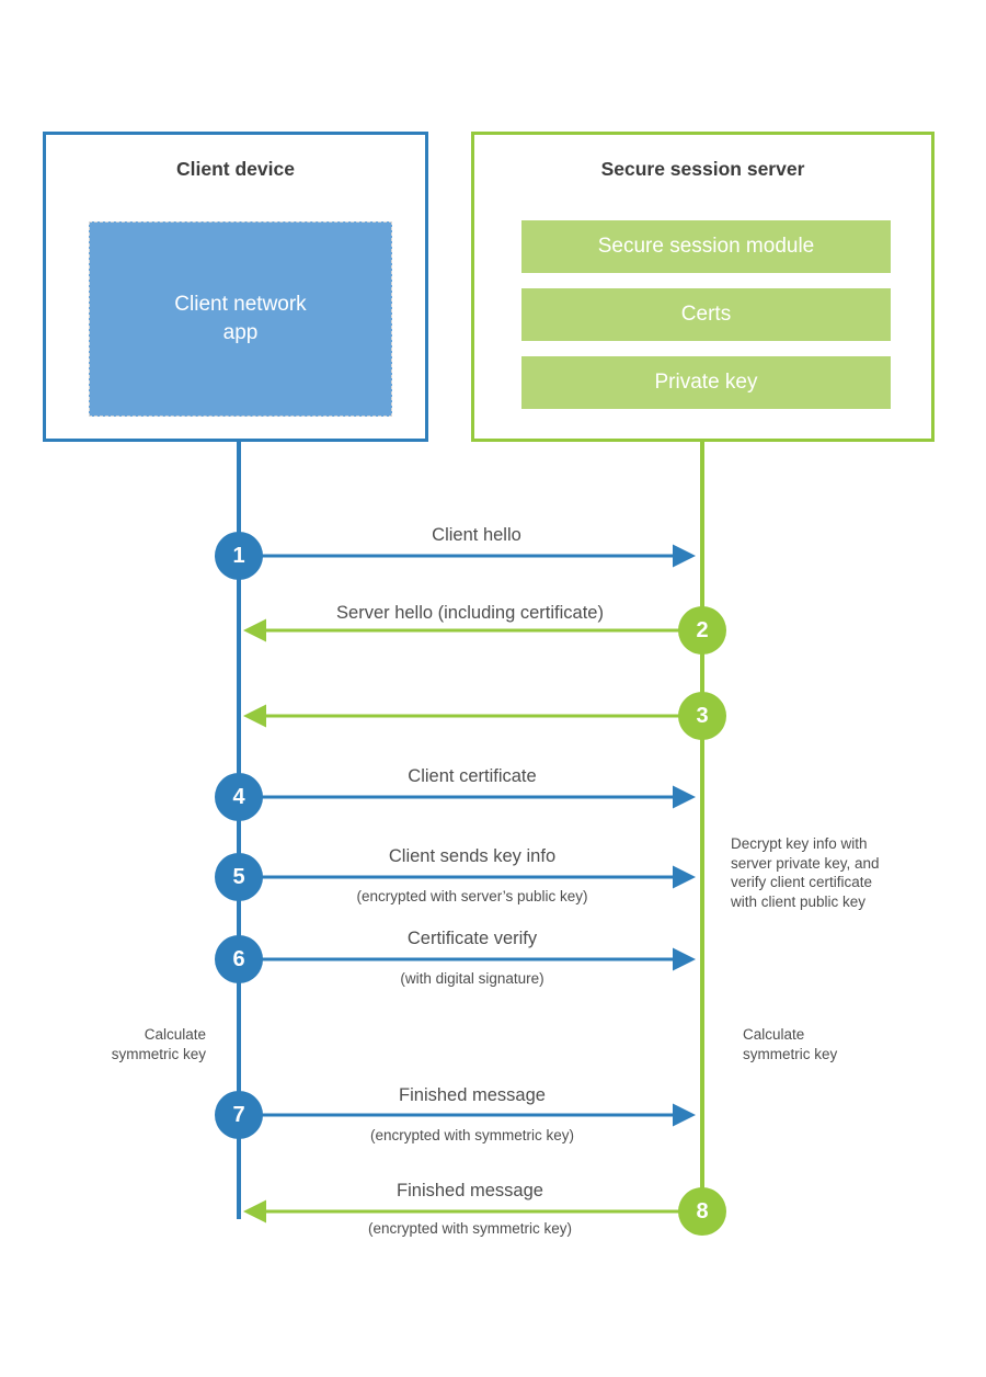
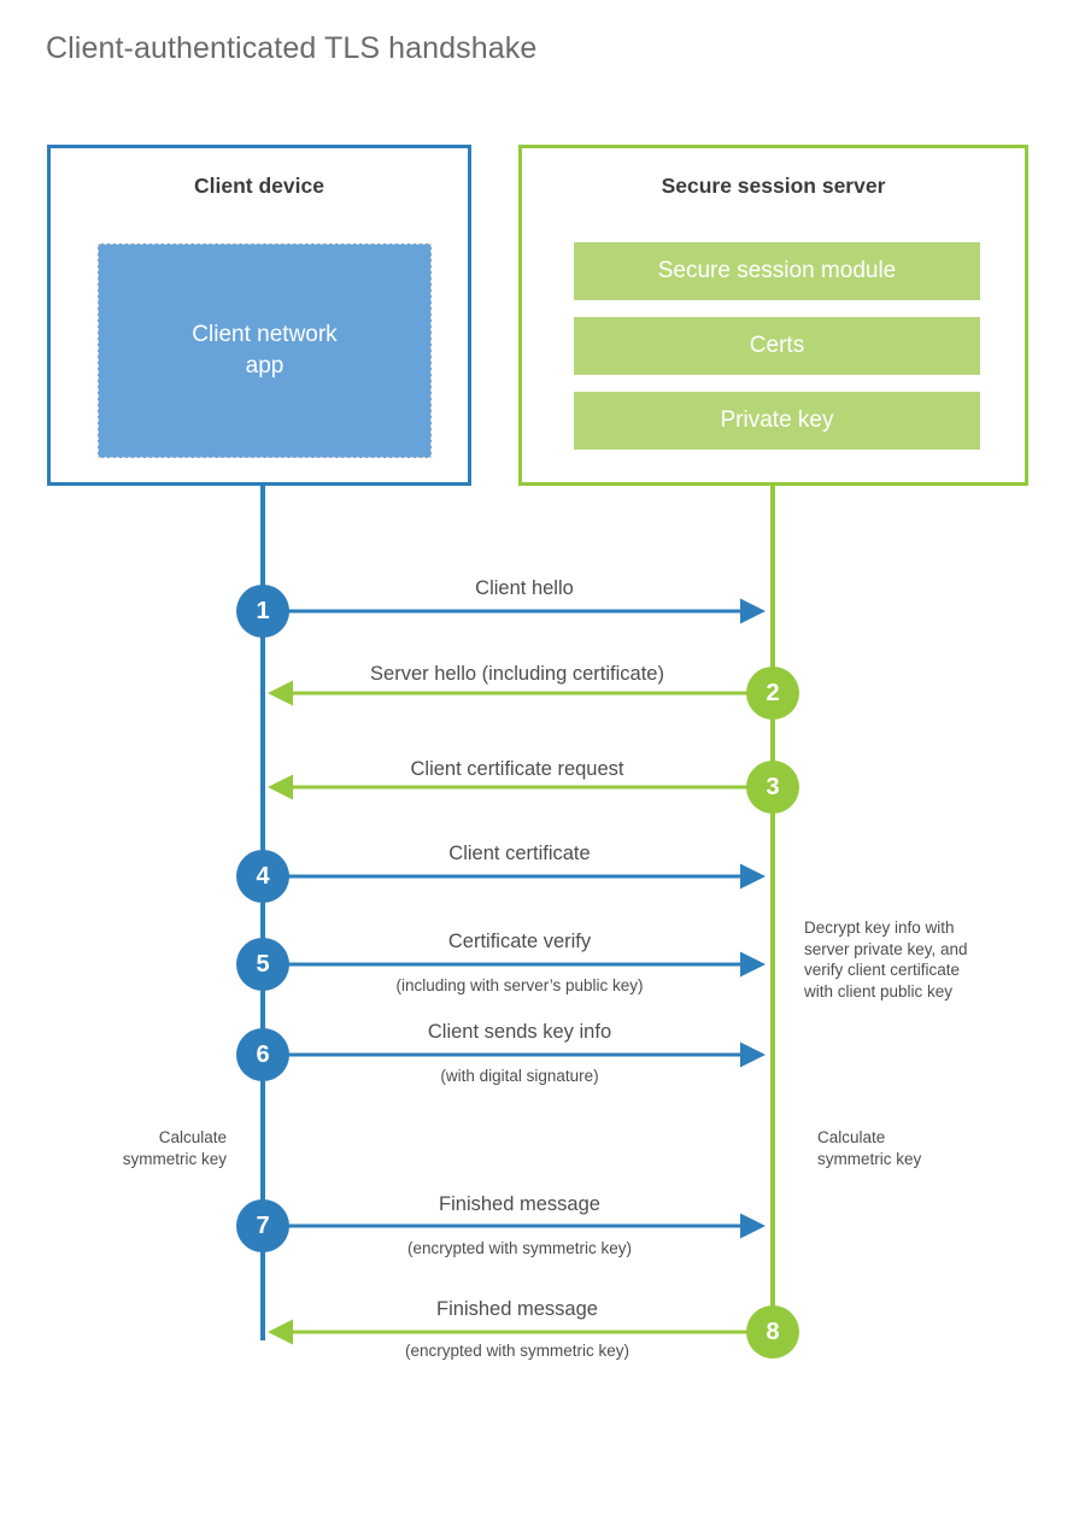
+ Client-authenticated TLS handshake
  Client device
  Client network
  app
  Secure session server
  Secure session module
  Certs
  Private key
  1
  2
  3
  4
  5
  6
  7
  8
  Client hello
  Server hello (including certificate)
+ Client certificate request
  Client certificate
- Client sends key info
+ Certificate verify
- (encrypted with server’s public key)
+ (including with server’s public key)
- Certificate verify
+ Client sends key info
  (with digital signature)
  Finished message
  (encrypted with symmetric key)
  Finished message
  (encrypted with symmetric key)
  Decrypt key info with
  server private key, and
  verify client certificate
  with client public key
  Calculate
  symmetric key
  Calculate
  symmetric key
